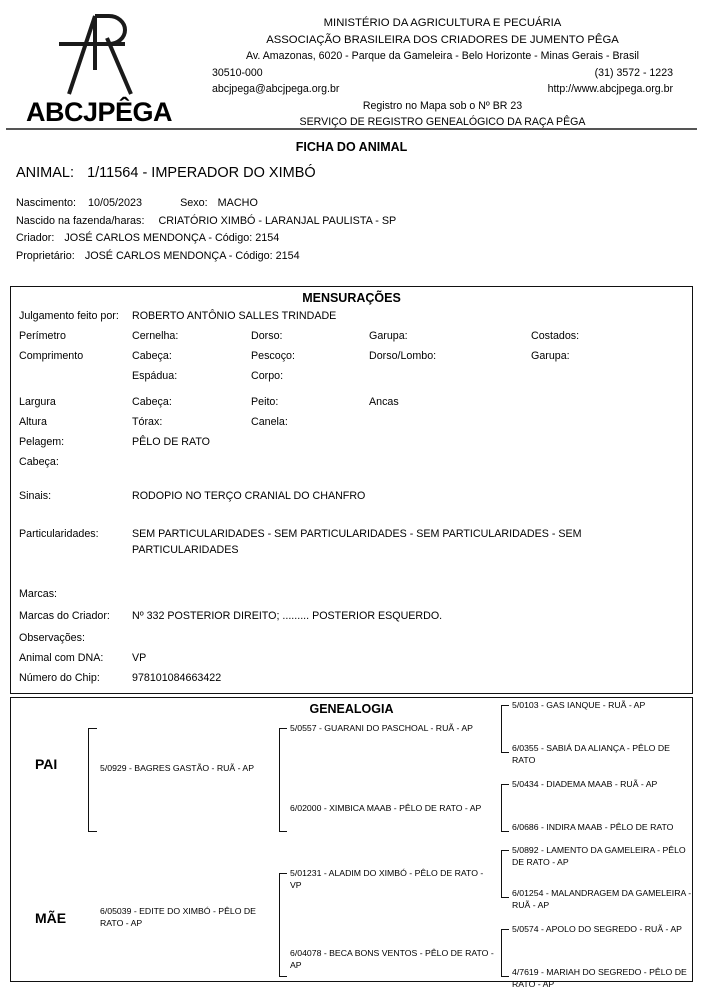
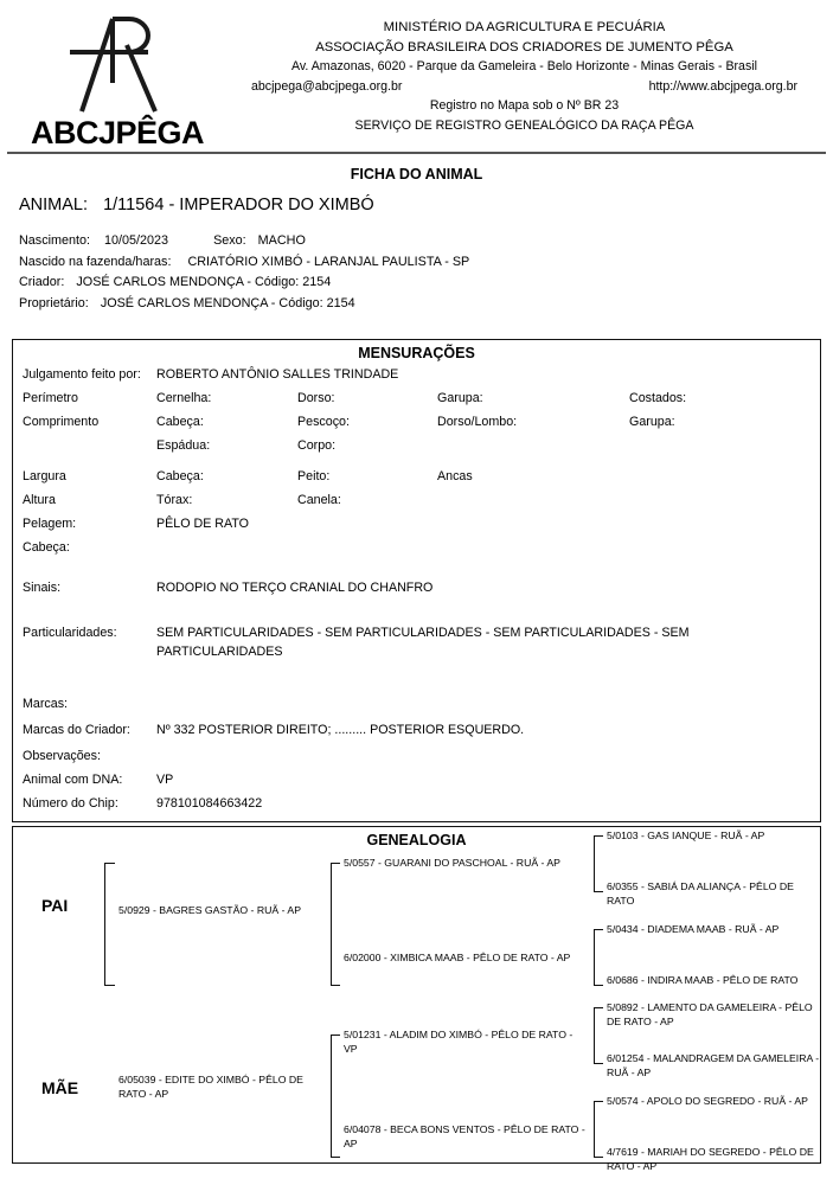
  ABCJPÊGA
  MINISTÉRIO DA AGRICULTURA E PECUÁRIA
  ASSOCIAÇÃO BRASILEIRA DOS CRIADORES DE JUMENTO PÊGA
  Av. Amazonas, 6020 - Parque da Gameleira - Belo Horizonte - Minas Gerais - Brasil
- 30510-000
- (31) 3572 - 1223
  abcjpega@abcjpega.org.br
  http://www.abcjpega.org.br
  Registro no Mapa sob o Nº BR 23
  SERVIÇO DE REGISTRO GENEALÓGICO DA RAÇA PÊGA
  FICHA DO ANIMAL
  ANIMAL: 1/11564 - IMPERADOR DO XIMBÓ
  Nascimento: 10/05/2023 Sexo: MACHO
  Nascido na fazenda/haras: CRIATÓRIO XIMBÓ - LARANJAL PAULISTA - SP
  Criador: JOSÉ CARLOS MENDONÇA - Código: 2154
  Proprietário: JOSÉ CARLOS MENDONÇA - Código: 2154
  MENSURAÇÕES
  Julgamento feito por:
  ROBERTO ANTÔNIO SALLES TRINDADE
  Perímetro
  Cernelha:
  Dorso:
  Garupa:
  Costados:
  Comprimento
  Cabeça:
  Pescoço:
  Dorso/Lombo:
  Garupa:
  Espádua:
  Corpo:
  Largura
  Cabeça:
  Peito:
  Ancas
  Altura
  Tórax:
  Canela:
  Pelagem:
  PÊLO DE RATO
  Cabeça:
  Sinais:
  RODOPIO NO TERÇO CRANIAL DO CHANFRO
  Particularidades:
  SEM PARTICULARIDADES - SEM PARTICULARIDADES - SEM PARTICULARIDADES - SEM PARTICULARIDADES
  Marcas:
  Marcas do Criador:
  Nº 332 POSTERIOR DIREITO; ......... POSTERIOR ESQUERDO.
  Observações:
  Animal com DNA:
  VP
  Número do Chip:
  978101084663422
  GENEALOGIA
  PAI
  5/0929 - BAGRES GASTÃO - RUÃ - AP
  5/0557 - GUARANI DO PASCHOAL - RUÃ - AP
  6/02000 - XIMBICA MAAB - PÊLO DE RATO - AP
  5/0103 - GAS IANQUE - RUÃ - AP
  6/0355 - SABIÁ DA ALIANÇA - PÊLO DE RATO
  5/0434 - DIADEMA MAAB - RUÃ - AP
  6/0686 - INDIRA MAAB - PÊLO DE RATO
  MÃE
  6/05039 - EDITE DO XIMBÓ - PÊLO DE RATO - AP
  5/01231 - ALADIM DO XIMBÓ - PÊLO DE RATO - VP
  6/04078 - BECA BONS VENTOS - PÊLO DE RATO - AP
  5/0892 - LAMENTO DA GAMELEIRA - PÊLO DE RATO - AP
  6/01254 - MALANDRAGEM DA GAMELEIRA - RUÃ - AP
  5/0574 - APOLO DO SEGREDO - RUÃ - AP
  4/7619 - MARIAH DO SEGREDO - PÊLO DE RATO - AP
